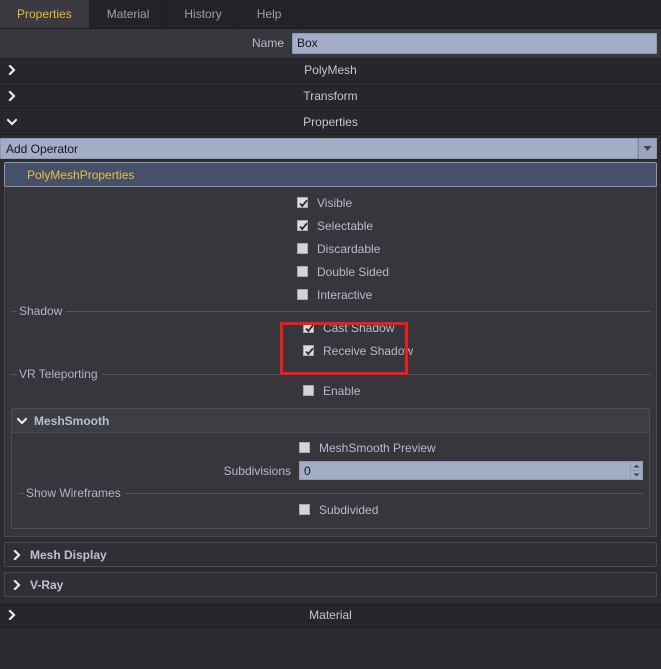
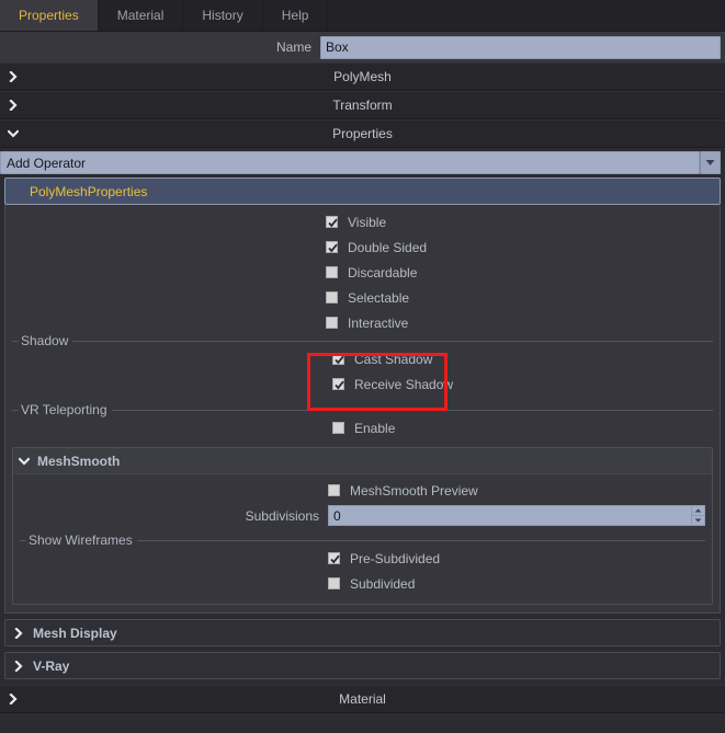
  Properties
  Material
  History
  Help
  Name
  Box
  PolyMesh
  Transform
  Properties
  Add Operator
  PolyMeshProperties
  Visible
- Selectable
+ Double Sided
  Discardable
- Double Sided
+ Selectable
  Interactive
  Shadow
  Cast Shadow
  Receive Shadow
  VR Teleporting
  Enable
  MeshSmooth
  MeshSmooth Preview
  Subdivisions
  0
  Show Wireframes
+ Pre-Subdivided
  Subdivided
  Mesh Display
  V-Ray
  Material
